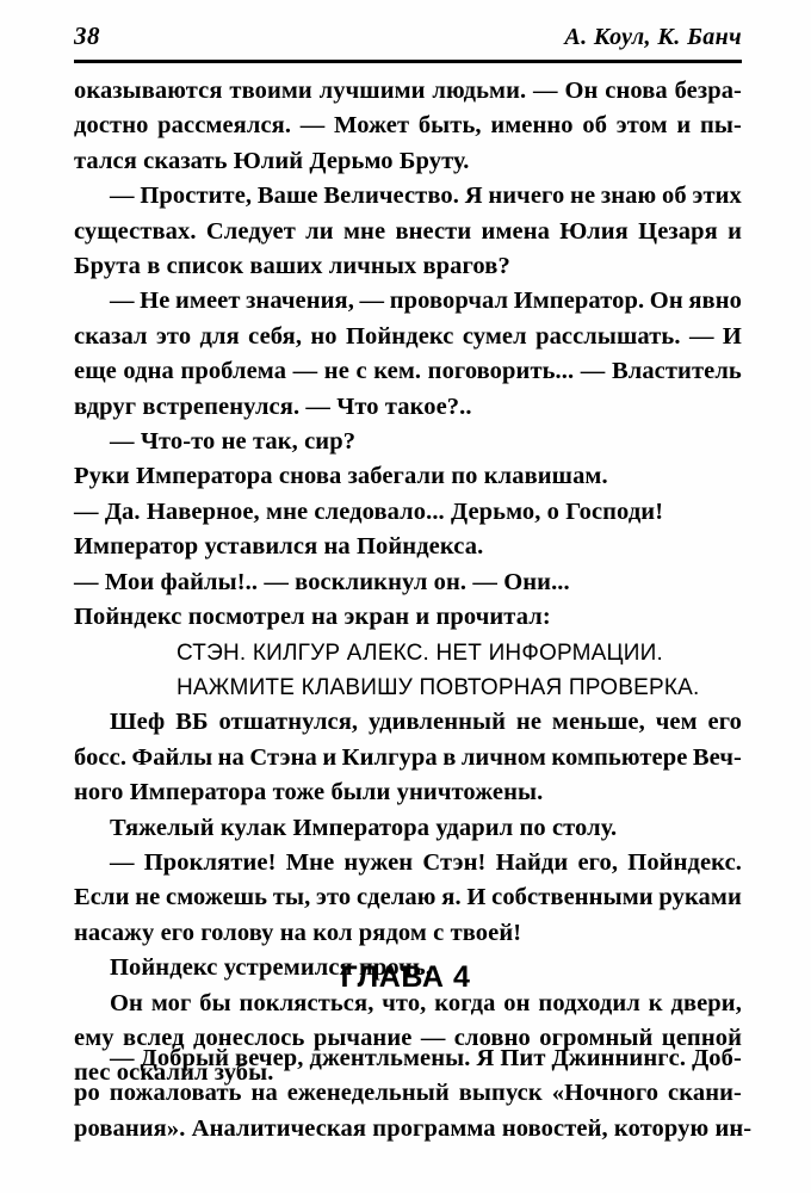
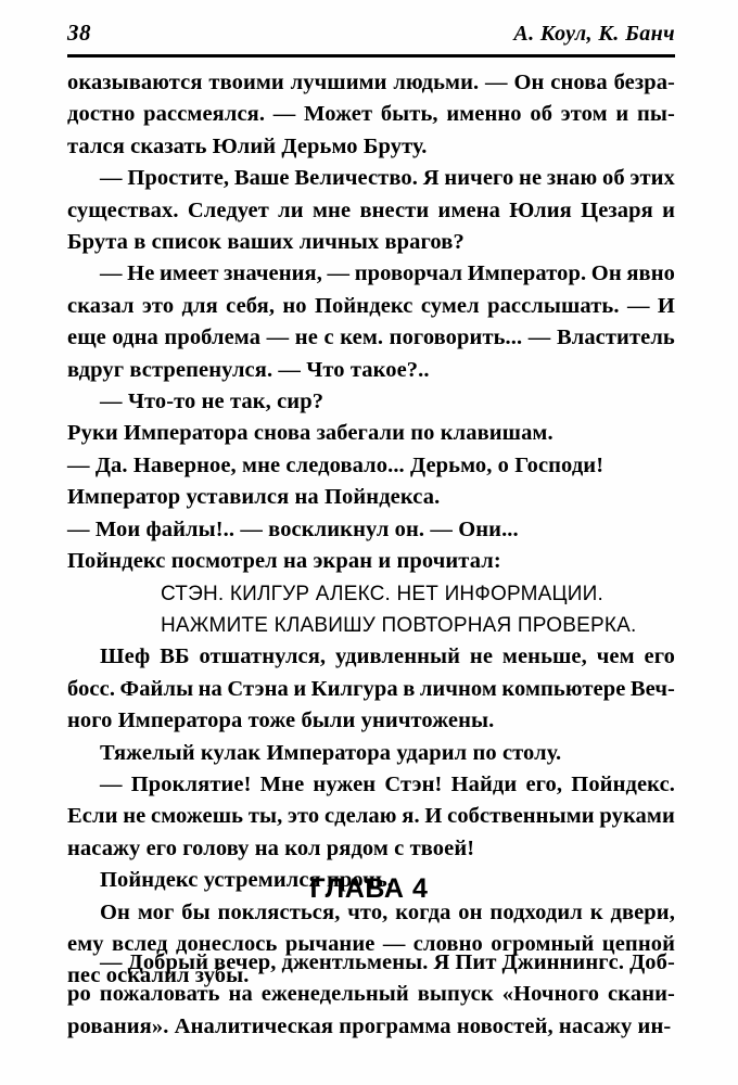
  38
  А. Коул, К. Банч
  оказываются
  твоими
  лучшими
  людьми.
  —
  Он
  снова
  безра-
  достно
  рассмеялся.
  —
  Может
  быть,
  именно
  об
  этом
  и
  пы-
  тался сказать Юлий Дерьмо Бруту.
  —
  Простите,
  Ваше
  Величество.
  Я
  ничего
  не
  знаю
  об
  этих
  существах.
  Следует
  ли
  мне
  внести
  имена
  Юлия
  Цезаря
  и
  Брута в список ваших личных врагов?
  —
  Не
  имеет
  значения,
  —
  проворчал
  Император.
  Он
  явно
  сказал
  это
  для
  себя,
  но
  Пойндекс
  сумел
  расслышать.
  —
  И
  еще
  одна
  проблема
  —
  не
  с
  кем.
  поговорить...
  —
  Властитель
  вдруг встрепенулся. — Что такое?..
  — Что-то не так, сир?
  Руки Императора снова забегали по клавишам.
  — Да. Наверное, мне следовало... Дерьмо, о Господи!
  Император уставился на Пойндекса.
  — Мои файлы!.. — воскликнул он. — Они...
  Пойндекс посмотрел на экран и прочитал:
  СТЭН. КИЛГУР АЛЕКС. НЕТ ИНФОРМАЦИИ.
  НАЖМИТЕ КЛАВИШУ ПОВТОРНАЯ ПРОВЕРКА.
  Шеф
  ВБ
  отшатнулся,
  удивленный
  не
  меньше,
  чем
  его
  босс.
  Файлы
  на
  Стэна
  и
  Килгура
  в
  личном
  компьютере
  Веч-
  ного Императора тоже были уничтожены.
  Тяжелый кулак Императора ударил по столу.
  —
  Проклятие!
  Мне
  нужен
  Стэн!
  Найди
  его,
  Пойндекс.
  Если
  не
  сможешь
  ты,
  это
  сделаю
  я.
  И
  собственными
  руками
  насажу его голову на кол рядом с твоей!
  Пойндекс устремился прочь.
  Он
  мог
  бы
  поклясться,
  что,
  когда
  он
  подходил
  к
  двери,
  ему
  вслед
  донеслось
  рычание
  —
  словно
  огромный
  цепной
  пес оскалил зубы.
  ГЛАВА 4
  —
  Добрый
  вечер,
  джентльмены.
  Я
  Пит
  Джиннингс.
  Доб-
  ро
  пожаловать
  на
  еженедельный
  выпуск
  «Ночного
  скани-
- рования». Аналитическая программа новостей, которую ин-
+ рования». Аналитическая программа новостей, насажу ин-
